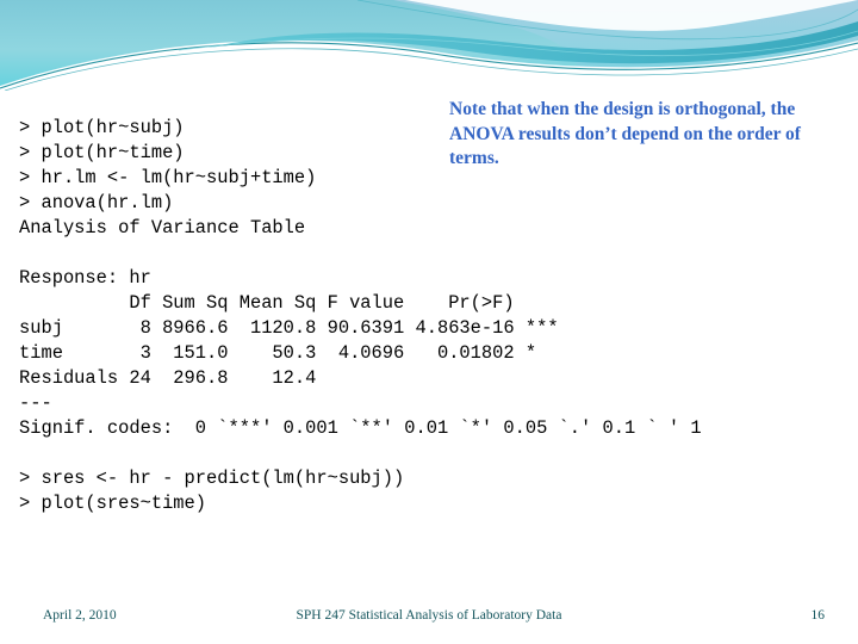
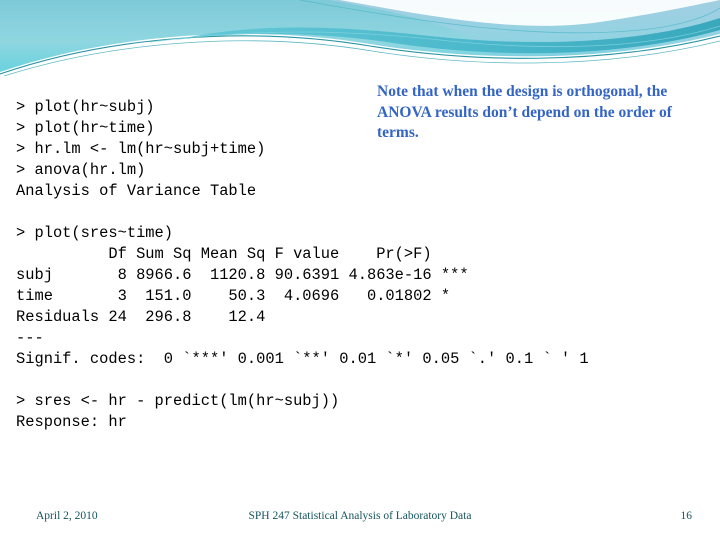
  > plot(hr~subj)
  > plot(hr~time)
  > hr.lm <- lm(hr~subj+time)
  > anova(hr.lm)
  Analysis of Variance Table
- Response: hr
+ > plot(sres~time)
  Df Sum Sq Mean Sq F value Pr(>F)
  subj 8 8966.6 1120.8 90.6391 4.863e-16 ***
  time 3 151.0 50.3 4.0696 0.01802 *
  Residuals 24 296.8 12.4
  ---
  Signif. codes: 0 `***' 0.001 `**' 0.01 `*' 0.05 `.' 0.1 ` ' 1
  > sres <- hr - predict(lm(hr~subj))
- > plot(sres~time)
+ Response: hr
  Note that when the design is orthogonal, the ANOVA results don’t depend on the order of terms.
  April 2, 2010
  SPH 247 Statistical Analysis of Laboratory Data
  16
